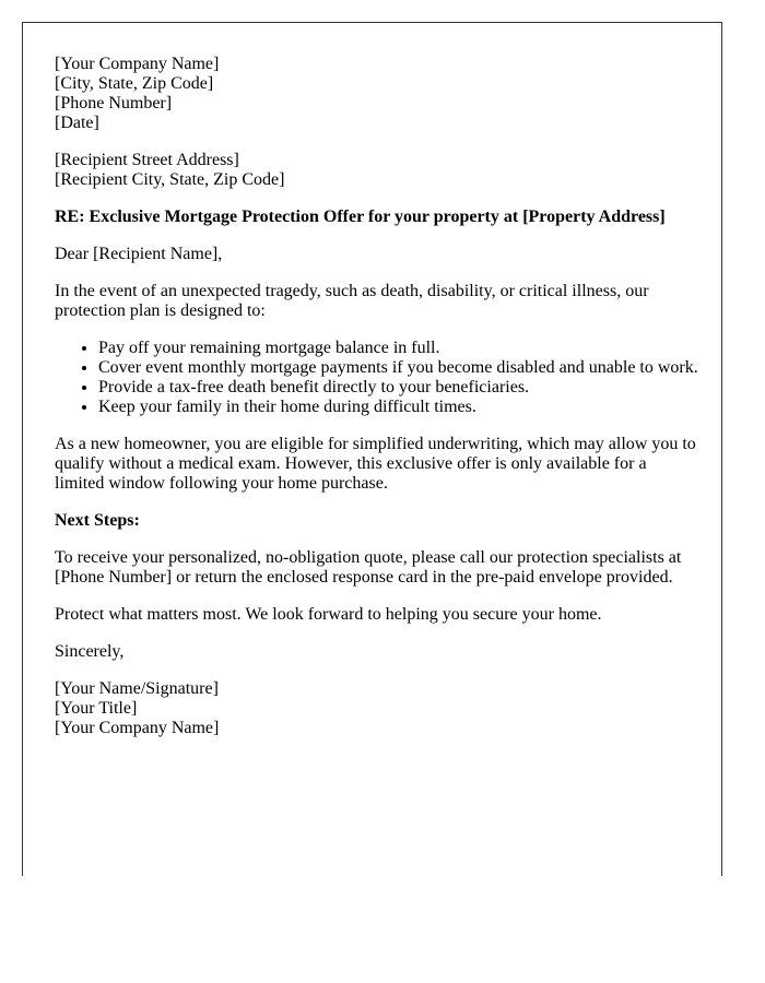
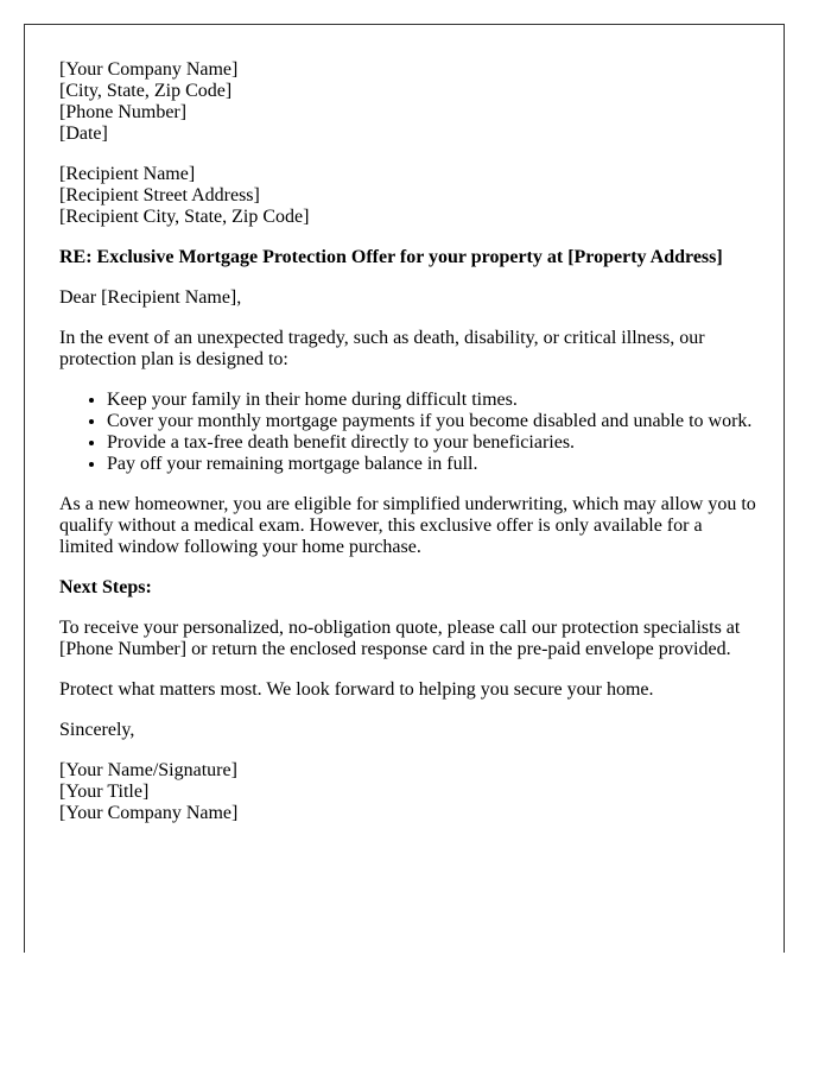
  [Your Company Name]
  [City, State, Zip Code]
  [Phone Number]
  [Date]
+ [Recipient Name]
  [Recipient Street Address]
  [Recipient City, State, Zip Code]
  RE: Exclusive Mortgage Protection Offer for your property at [Property Address]
  Dear [Recipient Name],
  In the event of an unexpected tragedy, such as death, disability, or critical illness, our protection plan is designed to:
- Pay off your remaining mortgage balance in full.
+ Keep your family in their home during difficult times.
- Cover event monthly mortgage payments if you become disabled and unable to work.
+ Cover your monthly mortgage payments if you become disabled and unable to work.
  Provide a tax-free death benefit directly to your beneficiaries.
- Keep your family in their home during difficult times.
+ Pay off your remaining mortgage balance in full.
  As a new homeowner, you are eligible for simplified underwriting, which may allow you to qualify without a medical exam. However, this exclusive offer is only available for a limited window following your home purchase.
  Next Steps:
  To receive your personalized, no-obligation quote, please call our protection specialists at [Phone Number] or return the enclosed response card in the pre-paid envelope provided.
  Protect what matters most. We look forward to helping you secure your home.
  Sincerely,
  [Your Name/Signature]
  [Your Title]
  [Your Company Name]
